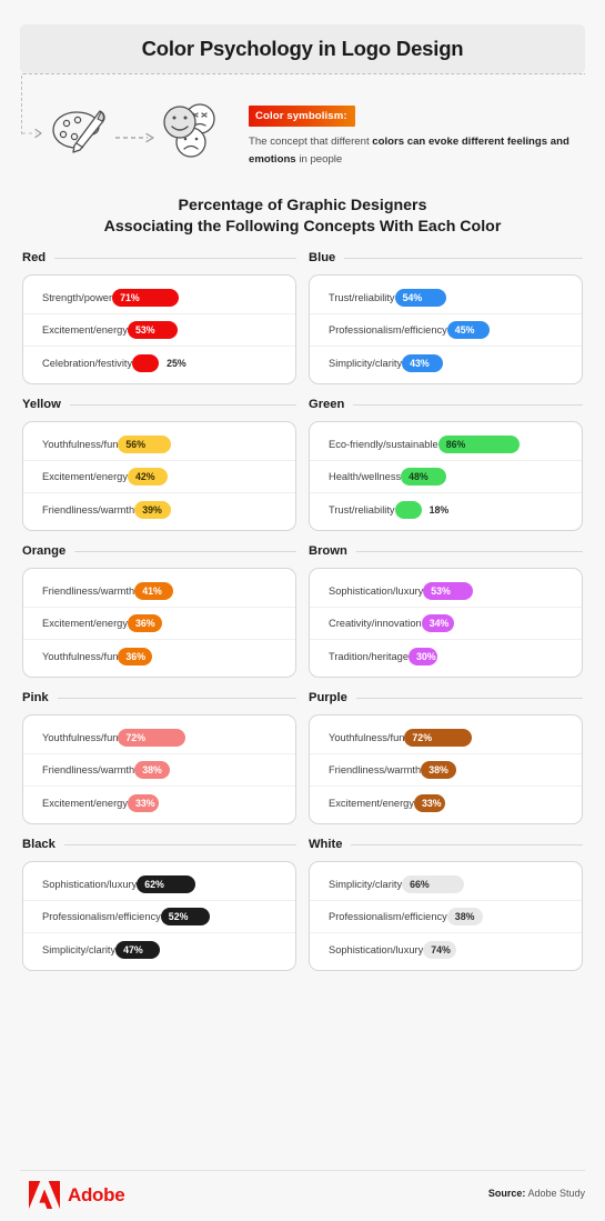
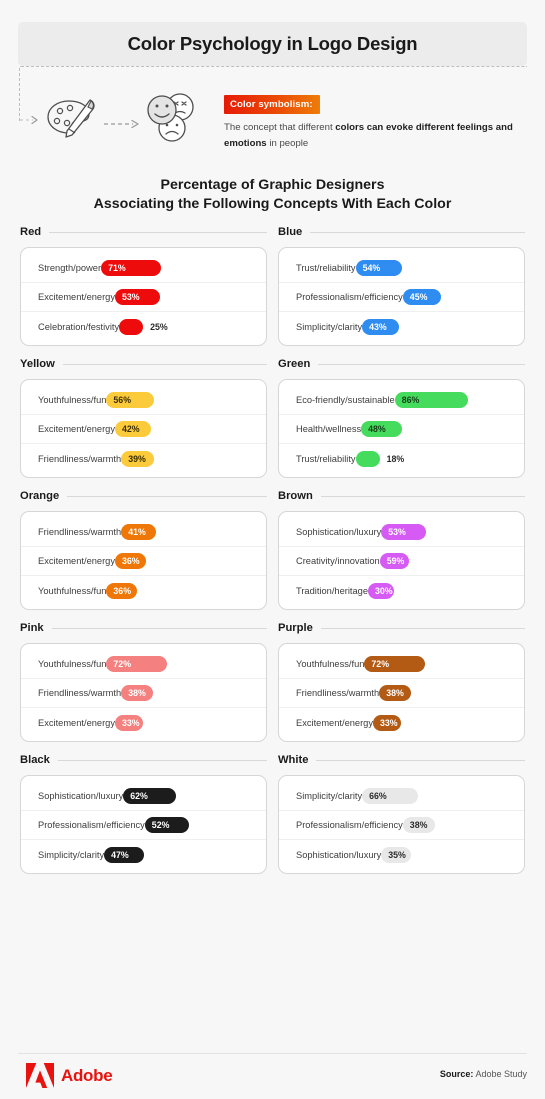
  Color Psychology in Logo Design
  Color symbolism:
  The concept that different colors can evoke different feelings and emotions in people
  Percentage of Graphic Designers
  Associating the Following Concepts With Each Color
  Red
  Strength/power
  71%
  Excitement/energy
  53%
  Celebration/festivity
  25%
  Blue
  Trust/reliability
  54%
  Professionalism/efficiency
  45%
  Simplicity/clarity
  43%
  Yellow
  Youthfulness/fun
  56%
  Excitement/energy
  42%
  Friendliness/warmth
  39%
  Green
  Eco-friendly/sustainable
  86%
  Health/wellness
  48%
  Trust/reliability
  18%
  Orange
  Friendliness/warmth
  41%
  Excitement/energy
  36%
  Youthfulness/fun
  36%
  Brown
  Sophistication/luxury
  53%
  Creativity/innovation
- 34%
+ 59%
  Tradition/heritage
  30%
  Pink
  Youthfulness/fun
  72%
  Friendliness/warmth
  38%
  Excitement/energy
  33%
  Purple
  Youthfulness/fun
  72%
  Friendliness/warmth
  38%
  Excitement/energy
  33%
  Black
  Sophistication/luxury
  62%
  Professionalism/efficiency
  52%
  Simplicity/clarity
  47%
  White
  Simplicity/clarity
  66%
  Professionalism/efficiency
  38%
  Sophistication/luxury
- 74%
+ 35%
  Adobe
  Source: Adobe Study
